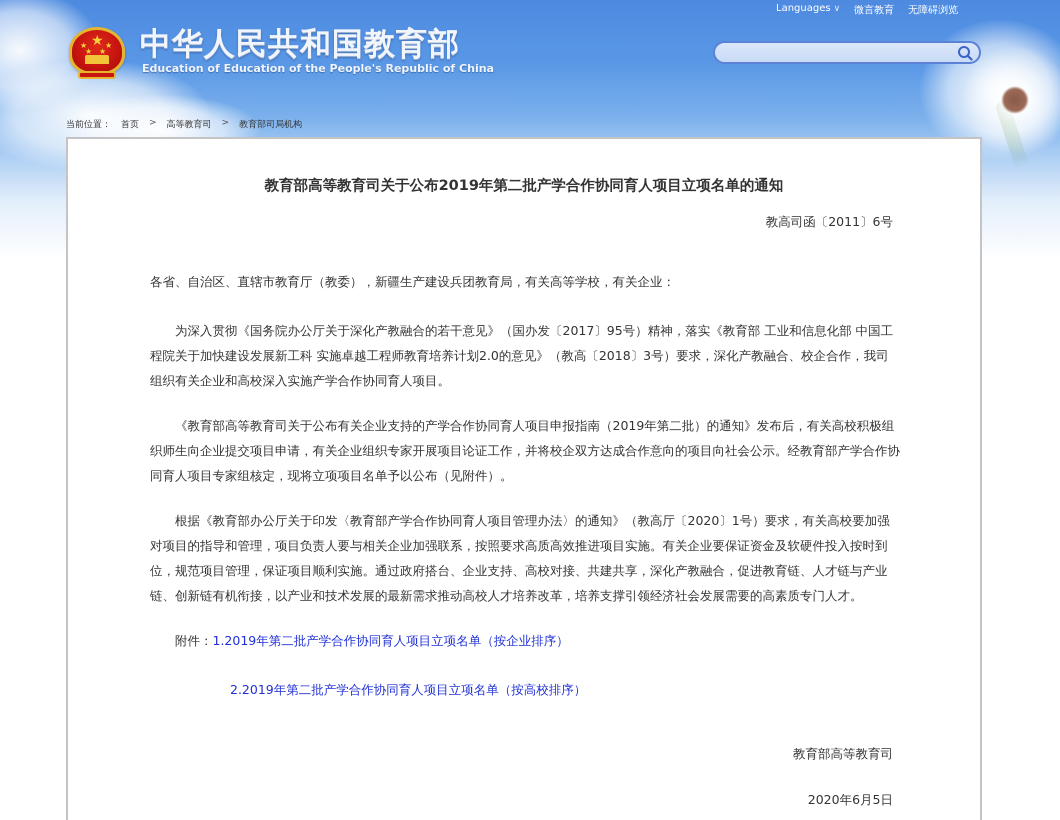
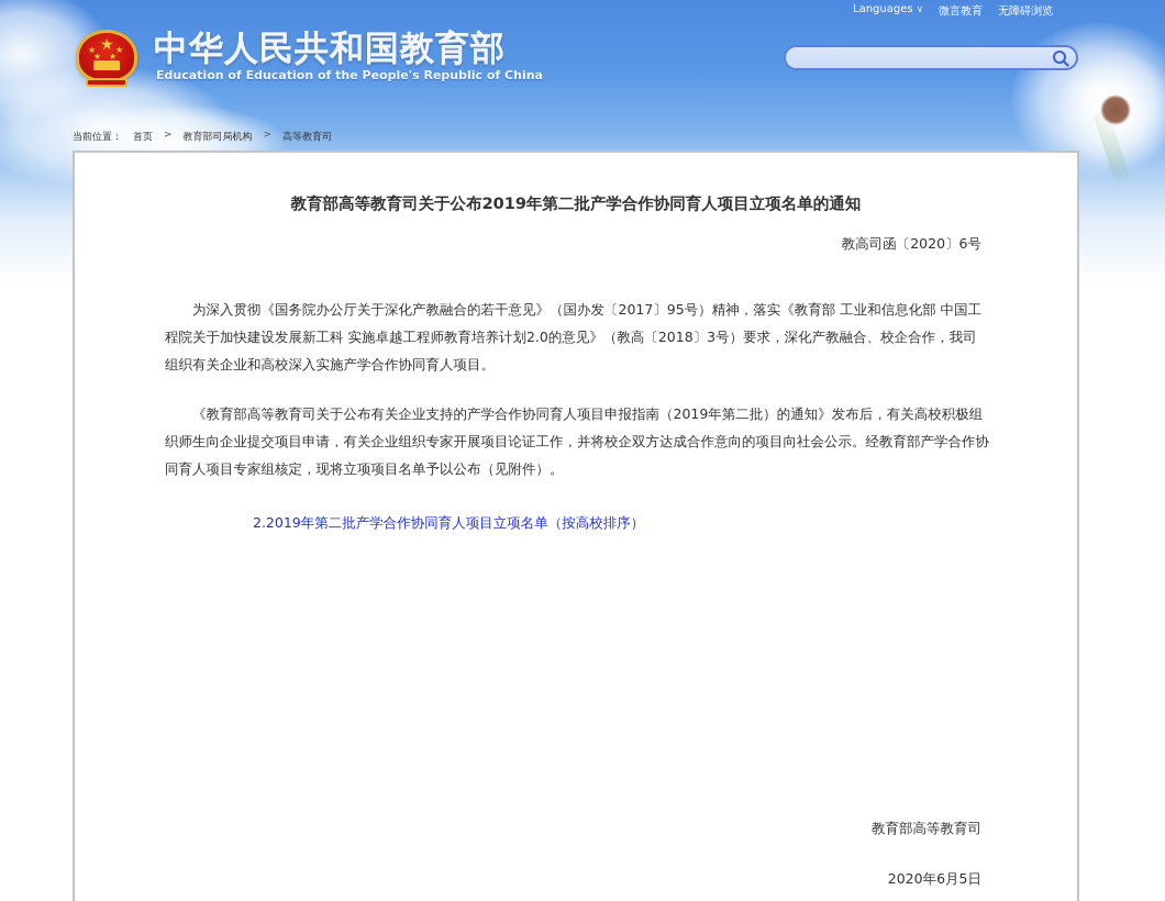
  ★
  ★
  ★
  ★
  ★
  中华人民共和国教育部
  Education of Education of the People's Republic of China
  Languages ∨
  微言教育
  无障碍浏览
  当前位置：
  首页
  >
- 高等教育司
+ 教育部司局机构
  >
- 教育部司局机构
+ 高等教育司
  教育部高等教育司关于公布2019年第二批产学合作协同育人项目立项名单的通知
- 教高司函〔2011〕6号
+ 教高司函〔2020〕6号
- 各省、自治区、直辖市教育厅（教委），新疆生产建设兵团教育局，有关高等学校，有关企业：
  为深入贯彻《国务院办公厅关于深化产教融合的若干意见》（国办发〔2017〕95号）精神，落实《教育部 工业和信息化部 中国工程院关于加快建设发展新工科 实施卓越工程师教育培养计划2.0的意见》（教高〔2018〕3号）要求，深化产教融合、校企合作，我司组织有关企业和高校深入实施产学合作协同育人项目。
  《教育部高等教育司关于公布有关企业支持的产学合作协同育人项目申报指南（2019年第二批）的通知》发布后，有关高校积极组织师生向企业提交项目申请，有关企业组织专家开展项目论证工作，并将校企双方达成合作意向的项目向社会公示。经教育部产学合作协同育人项目专家组核定，现将立项项目名单予以公布（见附件）。
- 根据《教育部办公厅关于印发〈教育部产学合作协同育人项目管理办法〉的通知》（教高厅〔2020〕1号）要求，有关高校要加强对项目的指导和管理，项目负责人要与相关企业加强联系，按照要求高质高效推进项目实施。有关企业要保证资金及软硬件投入按时到位，规范项目管理，保证项目顺利实施。通过政府搭台、企业支持、高校对接、共建共享，深化产教融合，促进教育链、人才链与产业链、创新链有机衔接，以产业和技术发展的最新需求推动高校人才培养改革，培养支撑引领经济社会发展需要的高素质专门人才。
- 附件：1.2019年第二批产学合作协同育人项目立项名单（按企业排序）
  2.2019年第二批产学合作协同育人项目立项名单（按高校排序）
  教育部高等教育司
  2020年6月5日
